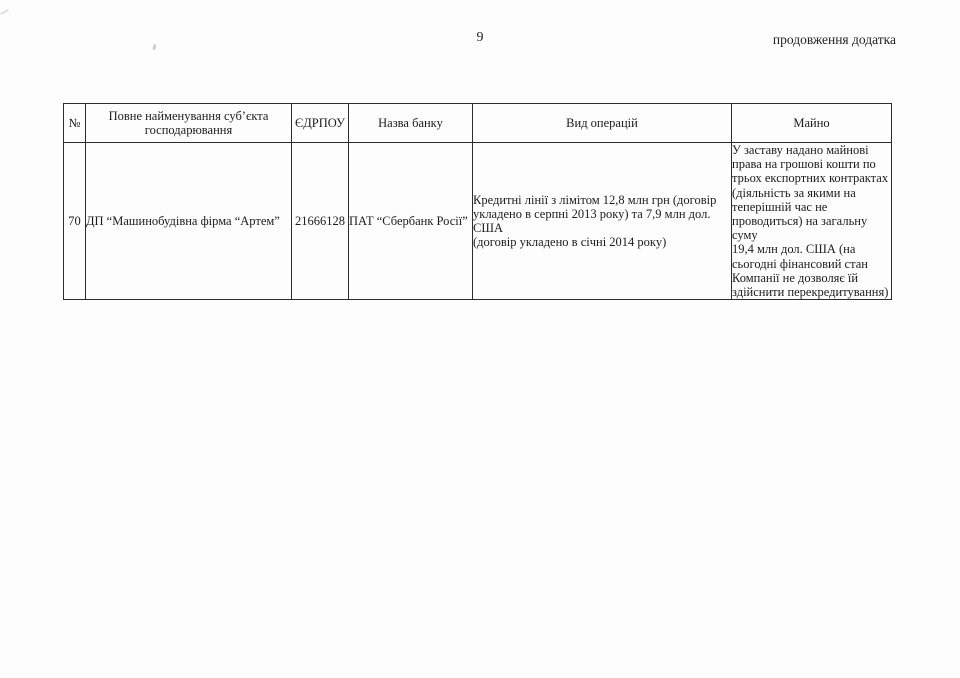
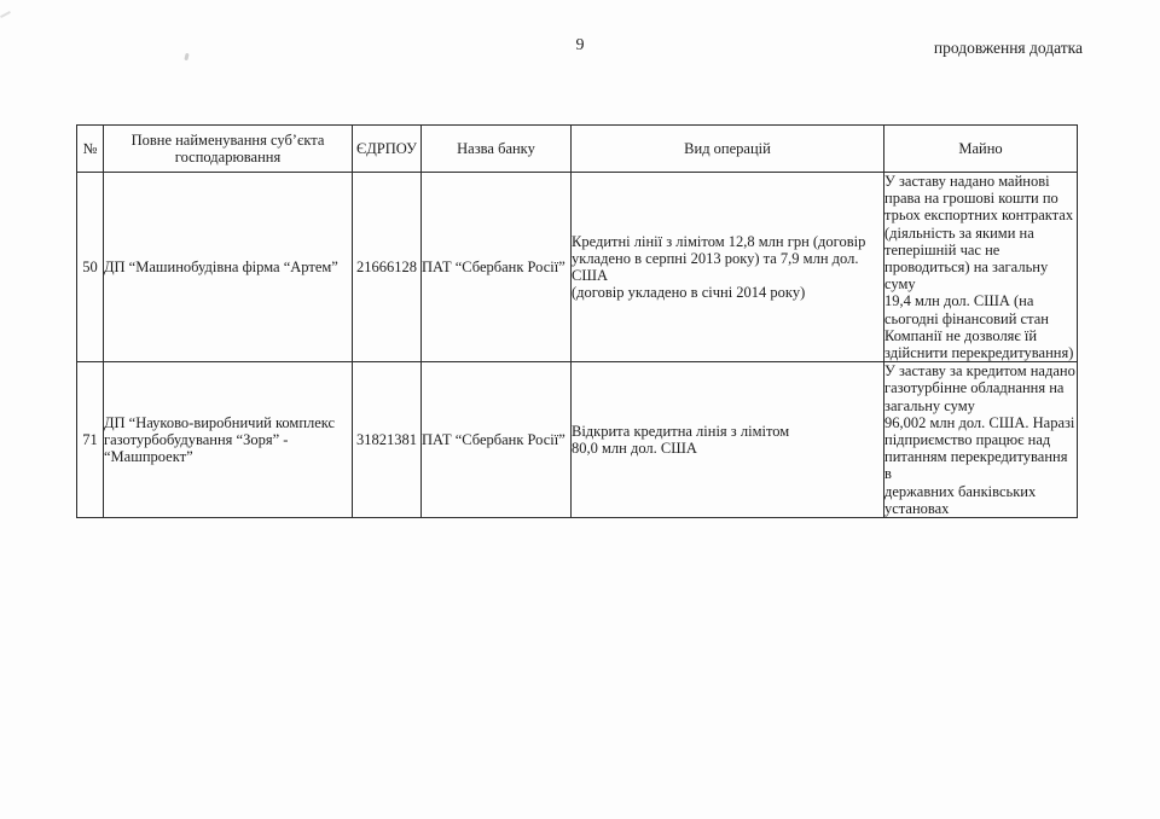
  9
  продовження додатка
  №	Повне найменування суб’єкта господарювання	ЄДРПОУ	Назва банку	Вид операцій	Майно
- 70	ДП “Машинобудівна фірма “Артем”	21666128	ПАТ “Сбербанк Росії”	Кредитні лінії з лімітом 12,8 млн грн (договір укладено в серпні 2013 року) та 7,9 млн дол. США (договір укладено в січні 2014 року)	У заставу надано майнові права на грошові кошти по трьох експортних контрактах (діяльність за якими на теперішній час не проводиться) на загальну суму 19,4 млн дол. США (на сьогодні фінансовий стан Компанії не дозволяє їй здійснити перекредитування)
+ 50	ДП “Машинобудівна фірма “Артем”	21666128	ПАТ “Сбербанк Росії”	Кредитні лінії з лімітом 12,8 млн грн (договір укладено в серпні 2013 року) та 7,9 млн дол. США (договір укладено в січні 2014 року)	У заставу надано майнові права на грошові кошти по трьох експортних контрактах (діяльність за якими на теперішній час не проводиться) на загальну суму 19,4 млн дол. США (на сьогодні фінансовий стан Компанії не дозволяє їй здійснити перекредитування)
+ 71	ДП “Науково-виробничий комплекс газотурбобудування “Зоря” - “Машпроект”	31821381	ПАТ “Сбербанк Росії”	Відкрита кредитна лінія з лімітом 80,0 млн дол. США	У заставу за кредитом надано газотурбінне обладнання на загальну суму 96,002 млн дол. США. Наразі підприємство працює над питанням перекредитування в державних банківських установах
